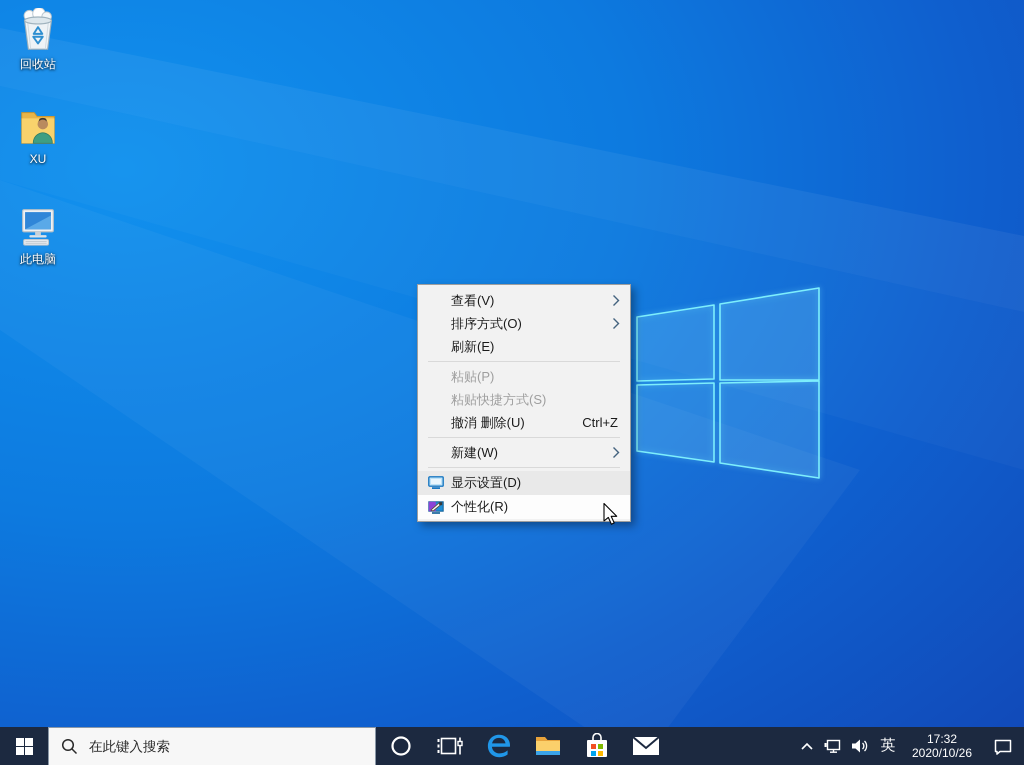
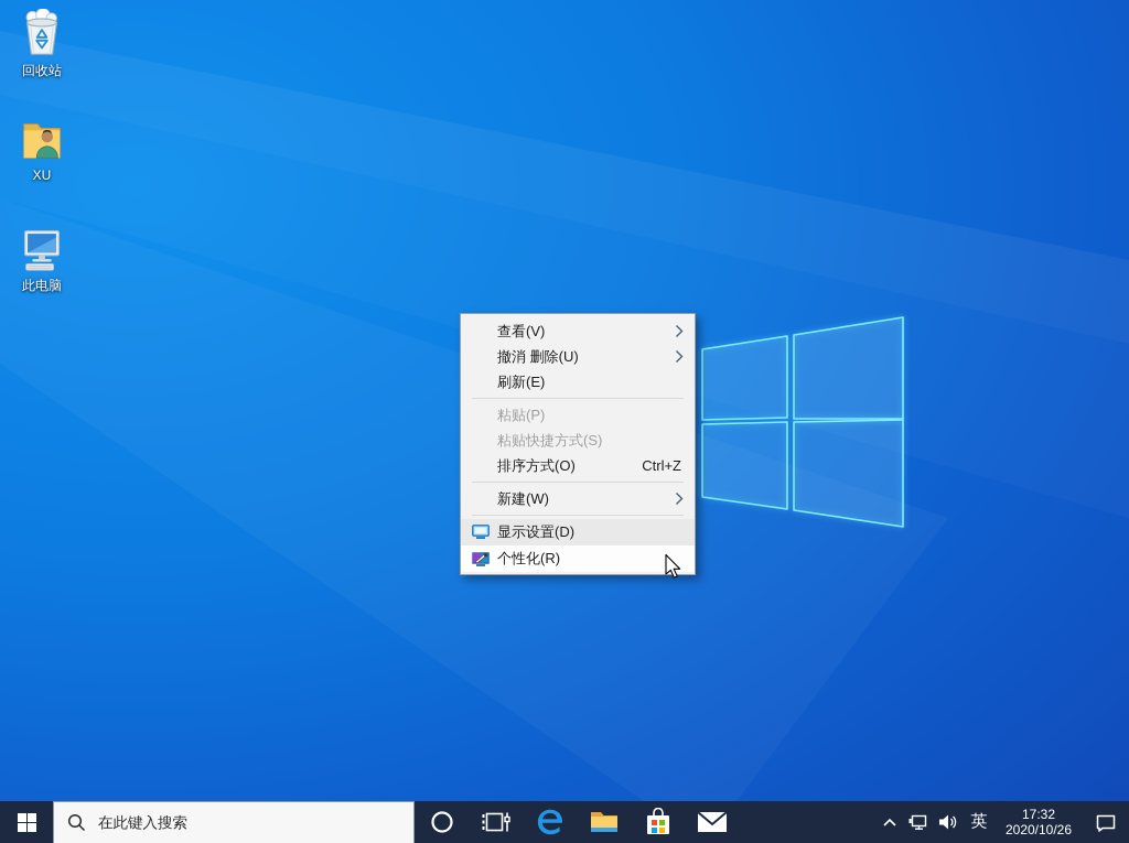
  回收站
  XU
  此电脑
  查看(V)
- 排序方式(O)
+ 撤消 删除(U)
  刷新(E)
  粘贴(P)
  粘贴快捷方式(S)
- 撤消 删除(U)
+ 排序方式(O)
  Ctrl+Z
  新建(W)
  显示设置(D)
  个性化(R)
  在此键入搜索
  英
  17:32
  2020/10/26
